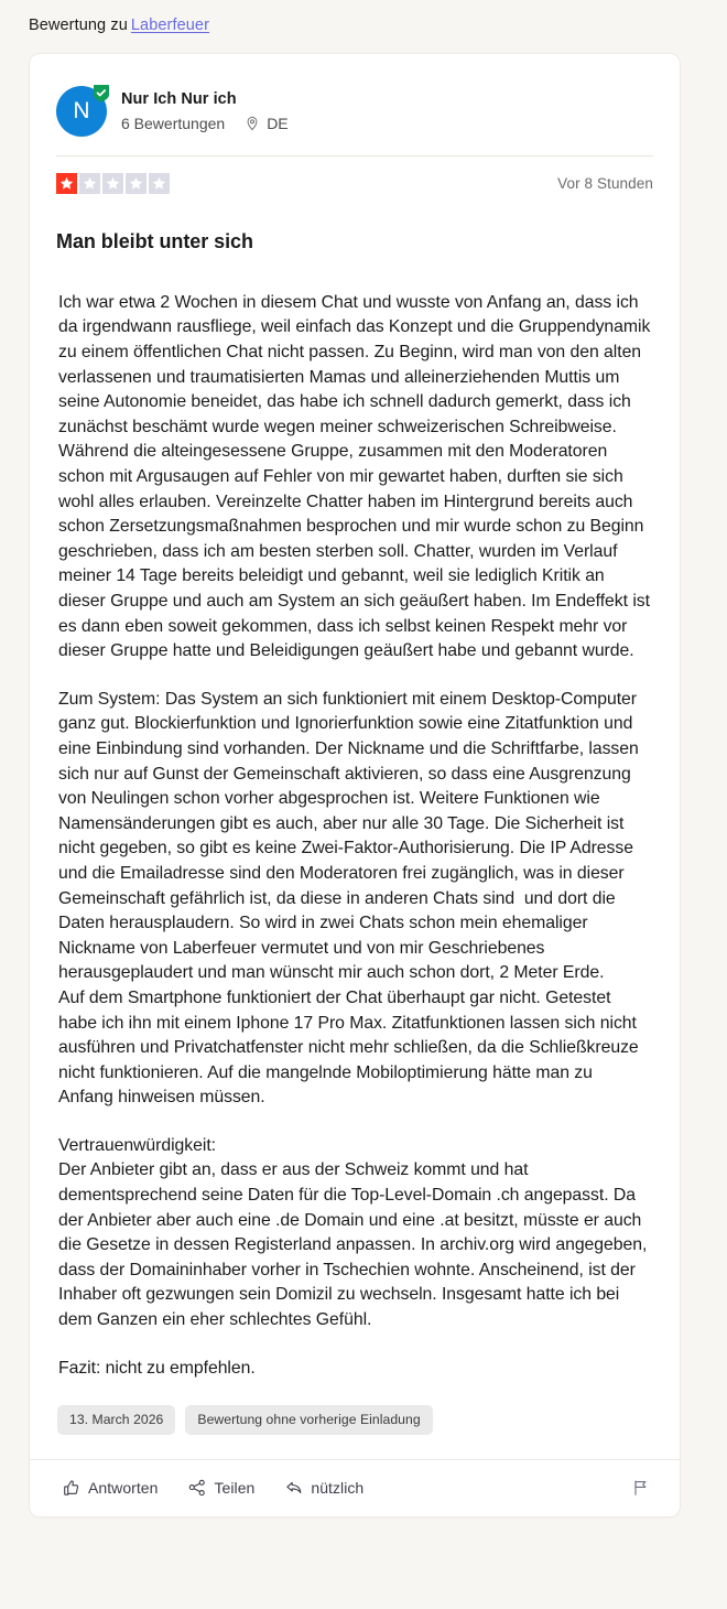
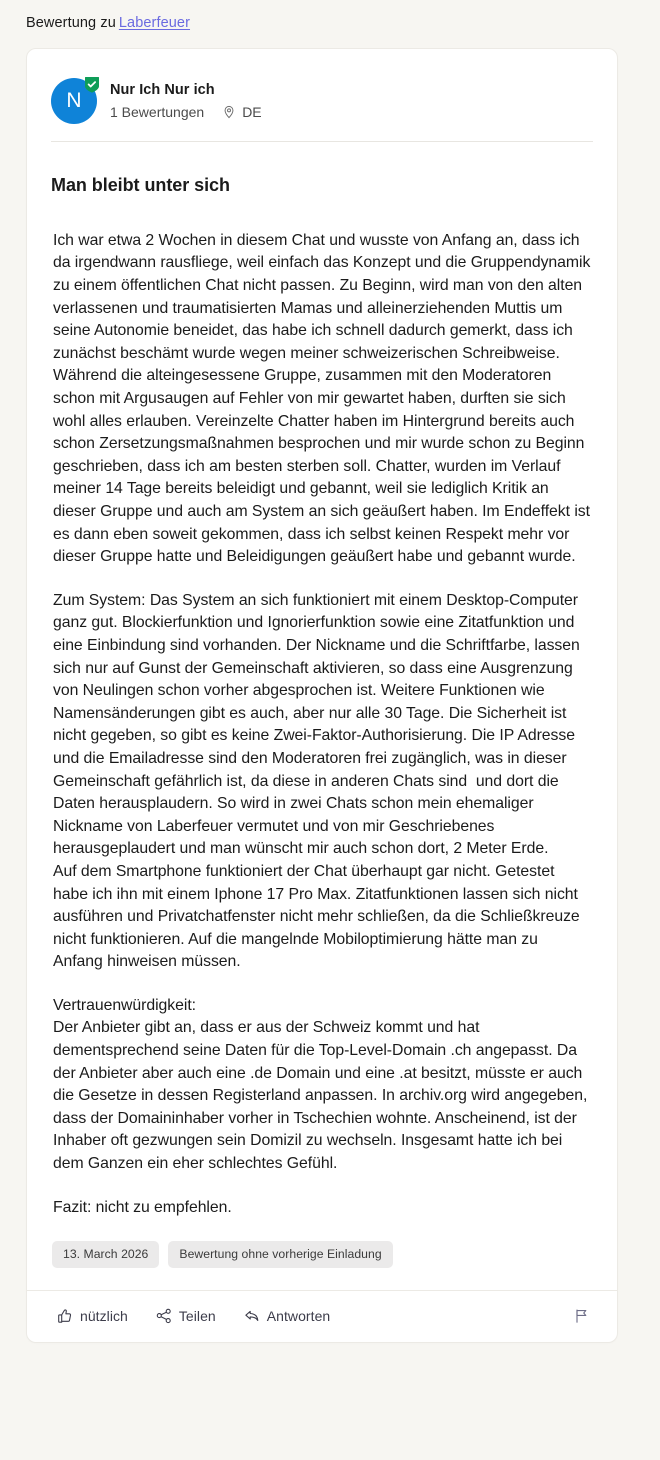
  Bewertung zu Laberfeuer
  N
  Nur Ich Nur ich
- 6 Bewertungen
+ 1 Bewertungen
  DE
- Vor 8 Stunden
  Man bleibt unter sich
  Ich war etwa 2 Wochen in diesem Chat und wusste von Anfang an, dass ich da irgendwann rausfliege, weil einfach das Konzept und die Gruppendynamik zu einem öffentlichen Chat nicht passen. Zu Beginn, wird man von den alten verlassenen und traumatisierten Mamas und alleinerziehenden Muttis um seine Autonomie beneidet, das habe ich schnell dadurch gemerkt, dass ich zunächst beschämt wurde wegen meiner schweizerischen Schreibweise. Während die alteingesessene Gruppe, zusammen mit den Moderatoren schon mit Argusaugen auf Fehler von mir gewartet haben, durften sie sich wohl alles erlauben. Vereinzelte Chatter haben im Hintergrund bereits auch schon Zersetzungsmaßnahmen besprochen und mir wurde schon zu Beginn geschrieben, dass ich am besten sterben soll. Chatter, wurden im Verlauf meiner 14 Tage bereits beleidigt und gebannt, weil sie lediglich Kritik an dieser Gruppe und auch am System an sich geäußert haben. Im Endeffekt ist es dann eben soweit gekommen, dass ich selbst keinen Respekt mehr vor dieser Gruppe hatte und Beleidigungen geäußert habe und gebannt wurde.
  Zum System: Das System an sich funktioniert mit einem Desktop-Computer ganz gut. Blockierfunktion und Ignorierfunktion sowie eine Zitatfunktion und eine Einbindung sind vorhanden. Der Nickname und die Schriftfarbe, lassen sich nur auf Gunst der Gemeinschaft aktivieren, so dass eine Ausgrenzung von Neulingen schon vorher abgesprochen ist. Weitere Funktionen wie Namensänderungen gibt es auch, aber nur alle 30 Tage. Die Sicherheit ist nicht gegeben, so gibt es keine Zwei-Faktor-Authorisierung. Die IP Adresse und die Emailadresse sind den Moderatoren frei zugänglich, was in dieser Gemeinschaft gefährlich ist, da diese in anderen Chats sind und dort die Daten herausplaudern. So wird in zwei Chats schon mein ehemaliger Nickname von Laberfeuer vermutet und von mir Geschriebenes herausgeplaudert und man wünscht mir auch schon dort, 2 Meter Erde.
  Auf dem Smartphone funktioniert der Chat überhaupt gar nicht. Getestet habe ich ihn mit einem Iphone 17 Pro Max. Zitatfunktionen lassen sich nicht ausführen und Privatchatfenster nicht mehr schließen, da die Schließkreuze nicht funktionieren. Auf die mangelnde Mobiloptimierung hätte man zu Anfang hinweisen müssen.
  Vertrauenwürdigkeit:
  Der Anbieter gibt an, dass er aus der Schweiz kommt und hat dementsprechend seine Daten für die Top-Level-Domain .ch angepasst. Da der Anbieter aber auch eine .de Domain und eine .at besitzt, müsste er auch die Gesetze in dessen Registerland anpassen. In archiv.org wird angegeben, dass der Domaininhaber vorher in Tschechien wohnte. Anscheinend, ist der Inhaber oft gezwungen sein Domizil zu wechseln. Insgesamt hatte ich bei dem Ganzen ein eher schlechtes Gefühl.
  Fazit: nicht zu empfehlen.
  13. March 2026
  Bewertung ohne vorherige Einladung
- Antworten
+ nützlich
  Teilen
- nützlich
+ Antworten
